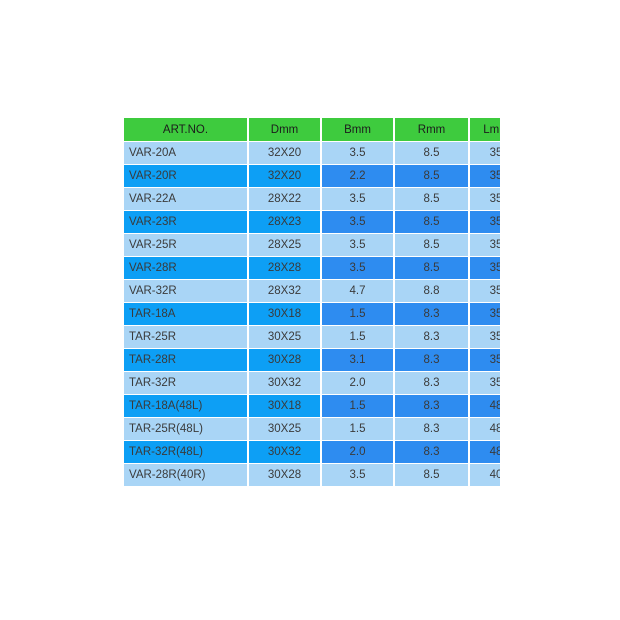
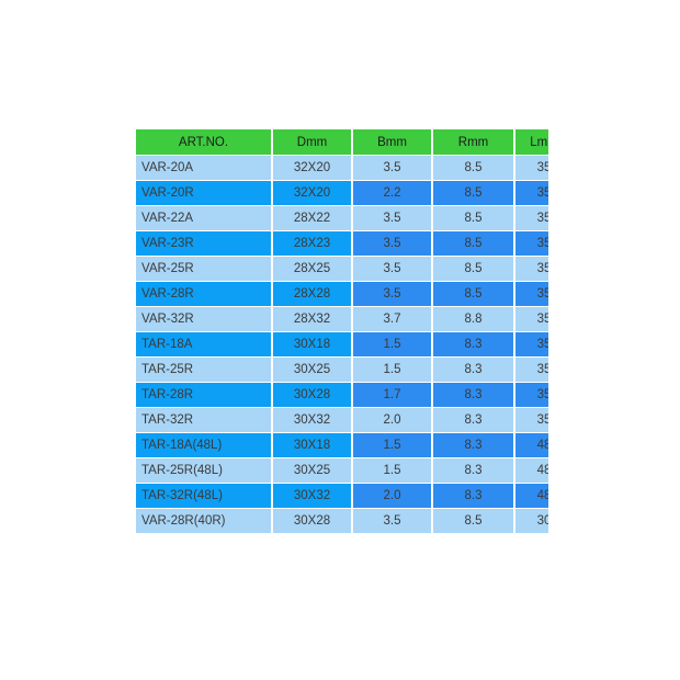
  ART.NO.	Dmm	Bmm	Rmm	Lm
  VAR-20A	32X20	3.5	8.5	35
  VAR-20R	32X20	2.2	8.5	35
  VAR-22A	28X22	3.5	8.5	35
  VAR-23R	28X23	3.5	8.5	35
  VAR-25R	28X25	3.5	8.5	35
  VAR-28R	28X28	3.5	8.5	35
- VAR-32R	28X32	4.7	8.8	35
+ VAR-32R	28X32	3.7	8.8	35
  TAR-18A	30X18	1.5	8.3	35
  TAR-25R	30X25	1.5	8.3	35
- TAR-28R	30X28	3.1	8.3	35
+ TAR-28R	30X28	1.7	8.3	35
  TAR-32R	30X32	2.0	8.3	35
  TAR-18A(48L)	30X18	1.5	8.3	48
  TAR-25R(48L)	30X25	1.5	8.3	48
  TAR-32R(48L)	30X32	2.0	8.3	48
- VAR-28R(40R)	30X28	3.5	8.5	40
+ VAR-28R(40R)	30X28	3.5	8.5	30
